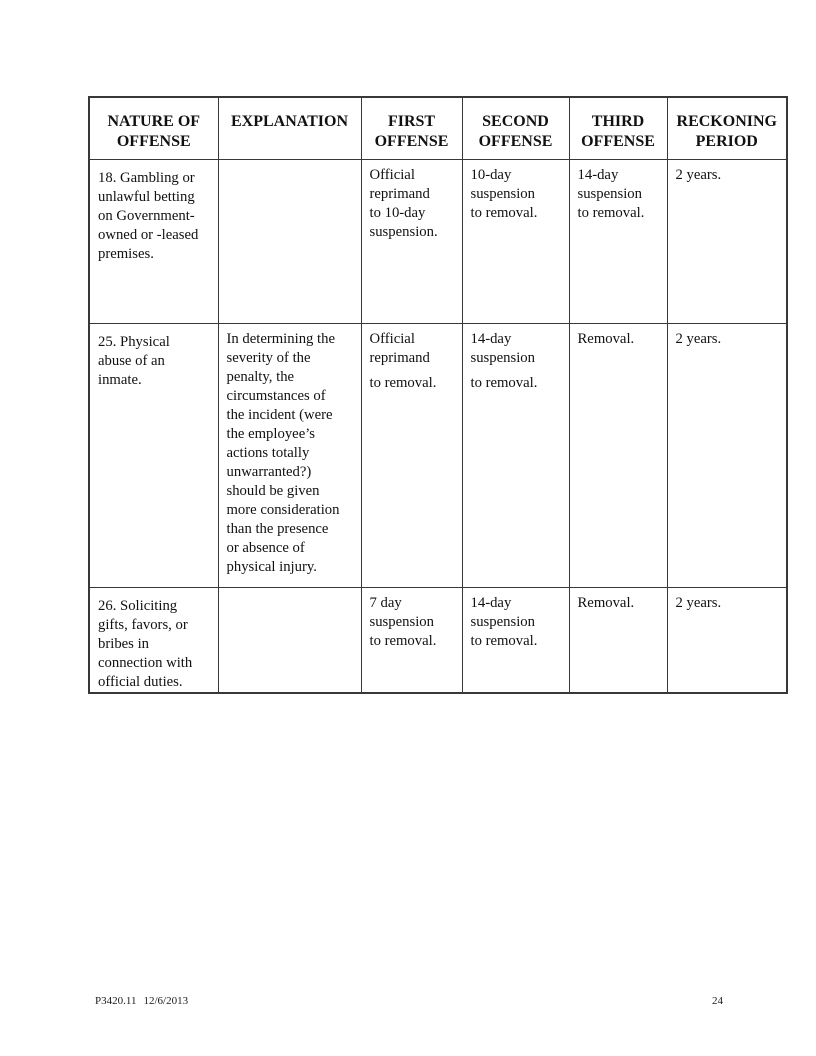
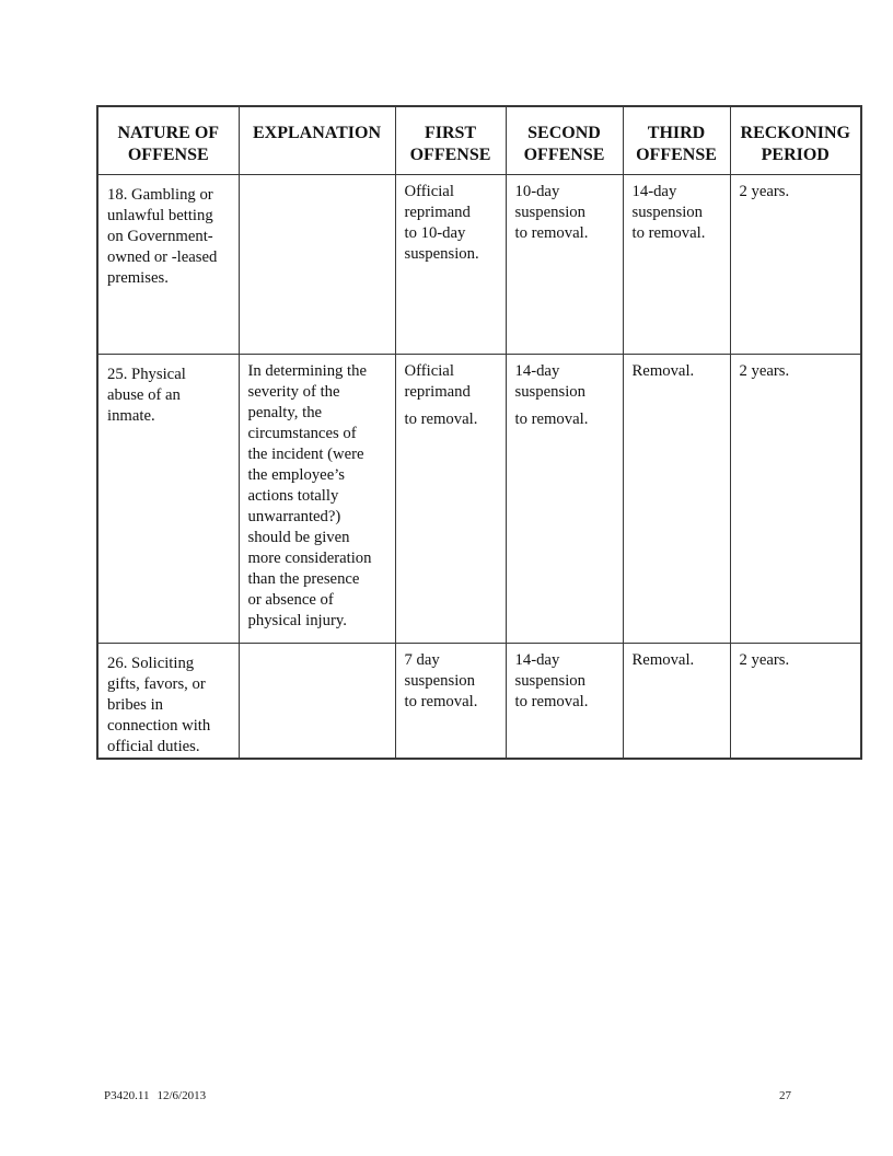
  NATURE OF OFFENSE	EXPLANATION	FIRST OFFENSE	SECOND OFFENSE	THIRD OFFENSE	RECKONING PERIOD
  18. Gambling orunlawful bettingon Government-owned or -leasedpremises.		Officialreprimandto 10-daysuspension.	10-daysuspensionto removal.	14-daysuspensionto removal.	2 years.
  25. Physicalabuse of aninmate.	In determining theseverity of thepenalty, thecircumstances ofthe incident (werethe employee’sactions totallyunwarranted?)should be givenmore considerationthan the presenceor absence ofphysical injury.	Officialreprimandto removal.	14-daysuspensionto removal.	Removal.	2 years.
  26. Solicitinggifts, favors, orbribes inconnection withofficial duties.		7 daysuspensionto removal.	14-daysuspensionto removal.	Removal.	2 years.
  P3420.11 12/6/2013
- 24
+ 27
